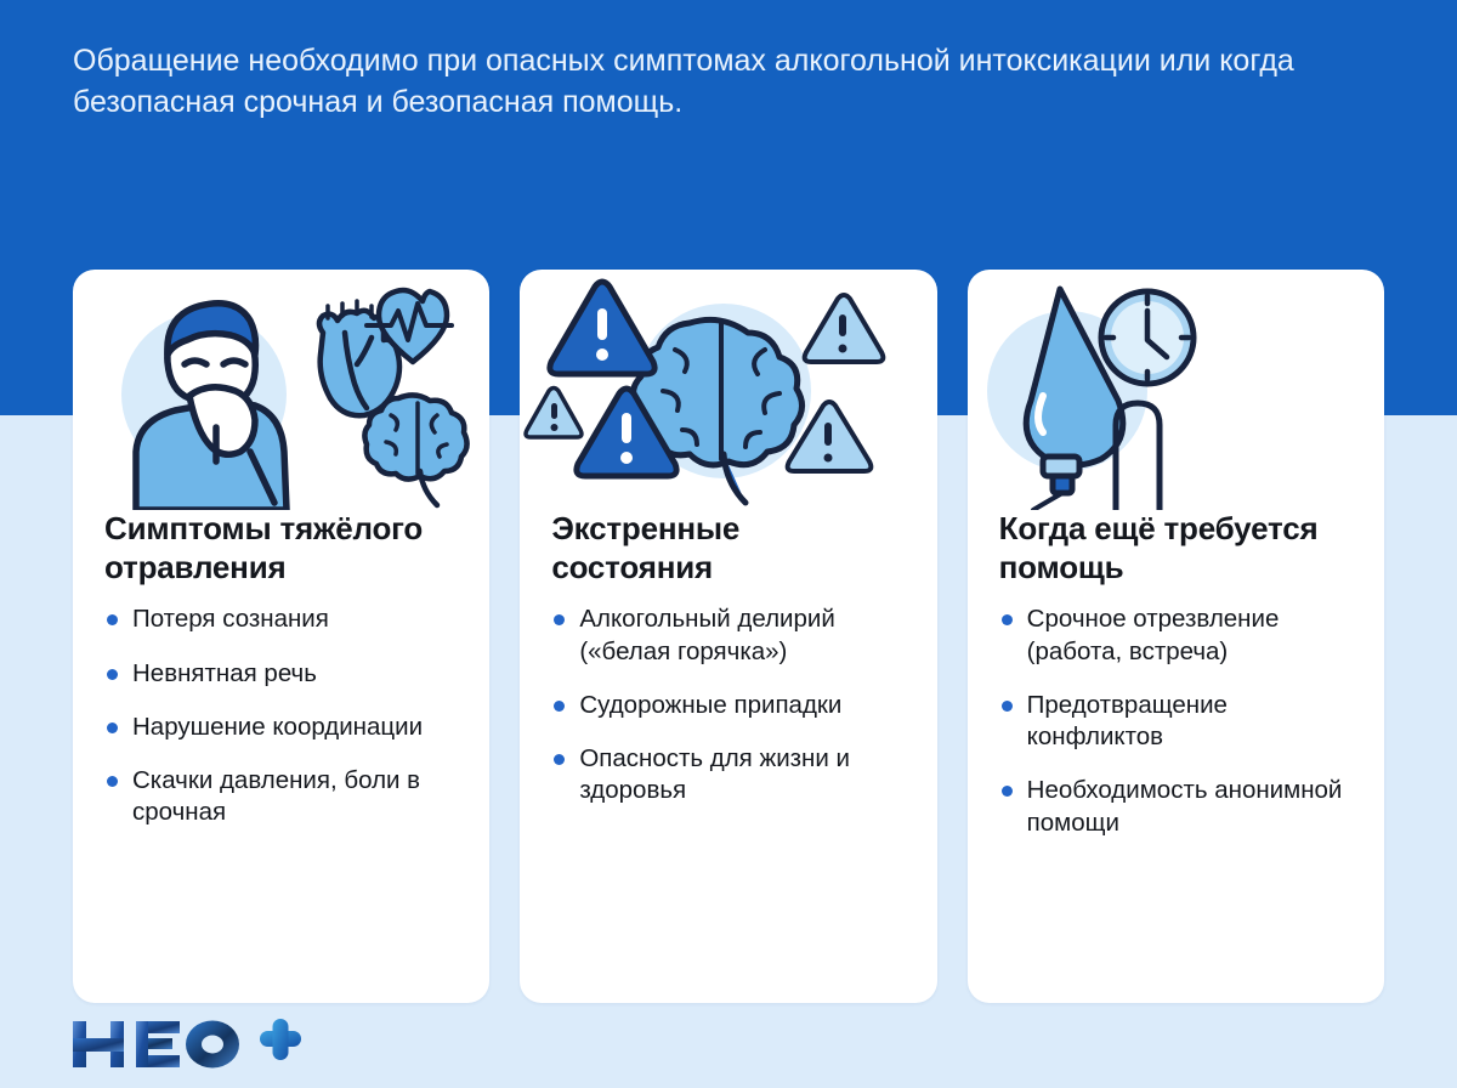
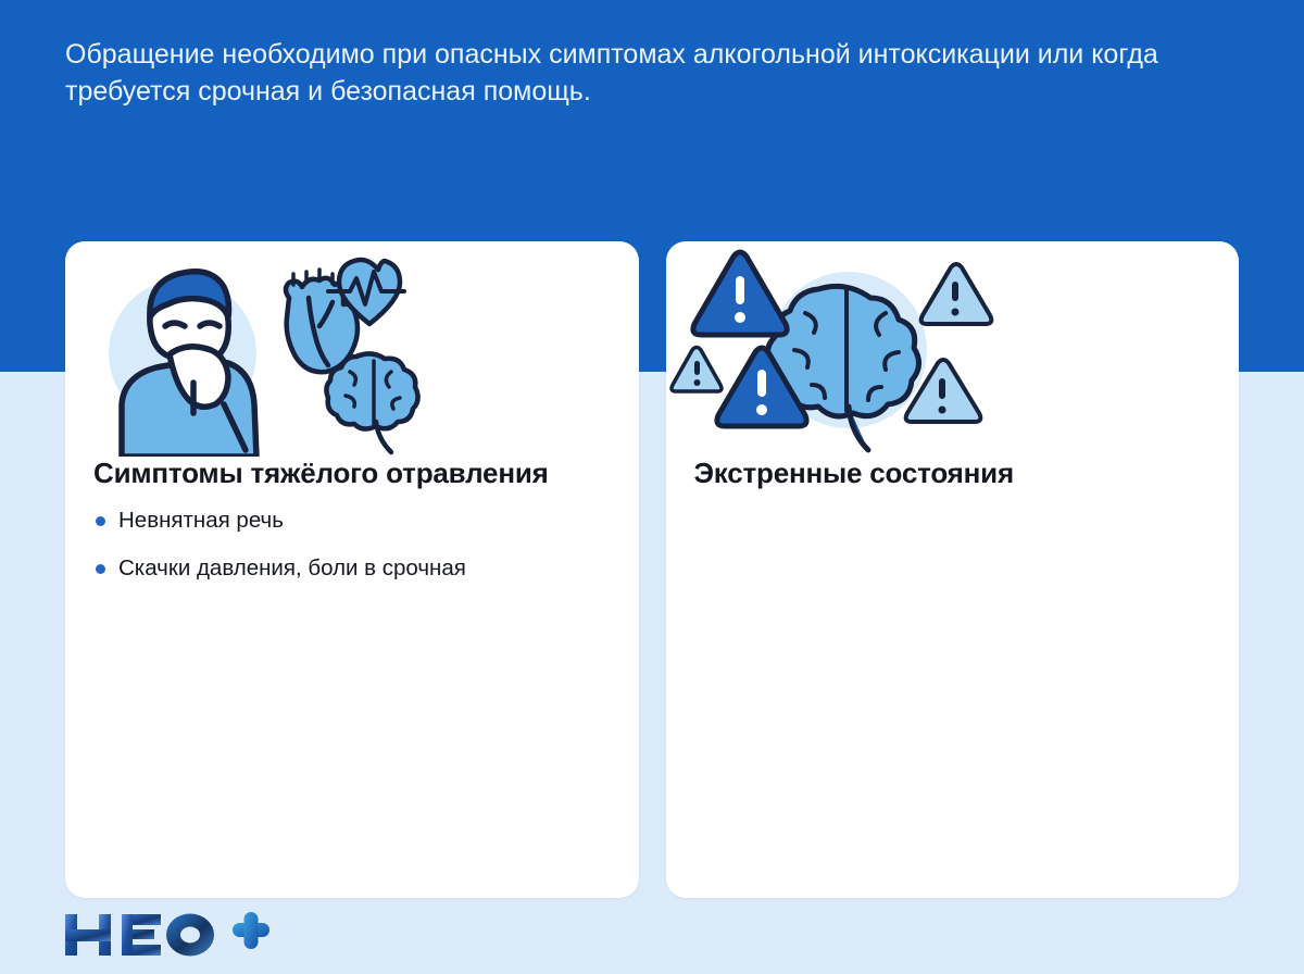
- Обращение необходимо при опасных симптомах алкогольной интоксикации или когда безопасная срочная и безопасная помощь.
+ Обращение необходимо при опасных симптомах алкогольной интоксикации или когда требуется срочная и безопасная помощь.
  Симптомы тяжёлого отравления
- Потеря сознания
  Невнятная речь
- Нарушение координации
  Скачки давления, боли в срочная
  Экстренные состояния
- Алкогольный делирий («белая горячка»)
- Судорожные припадки
- Опасность для жизни и здоровья
- Когда ещё требуется помощь
- Срочное отрезвление (работа, встреча)
- Предотвращение конфликтов
- Необходимость анонимной помощи
